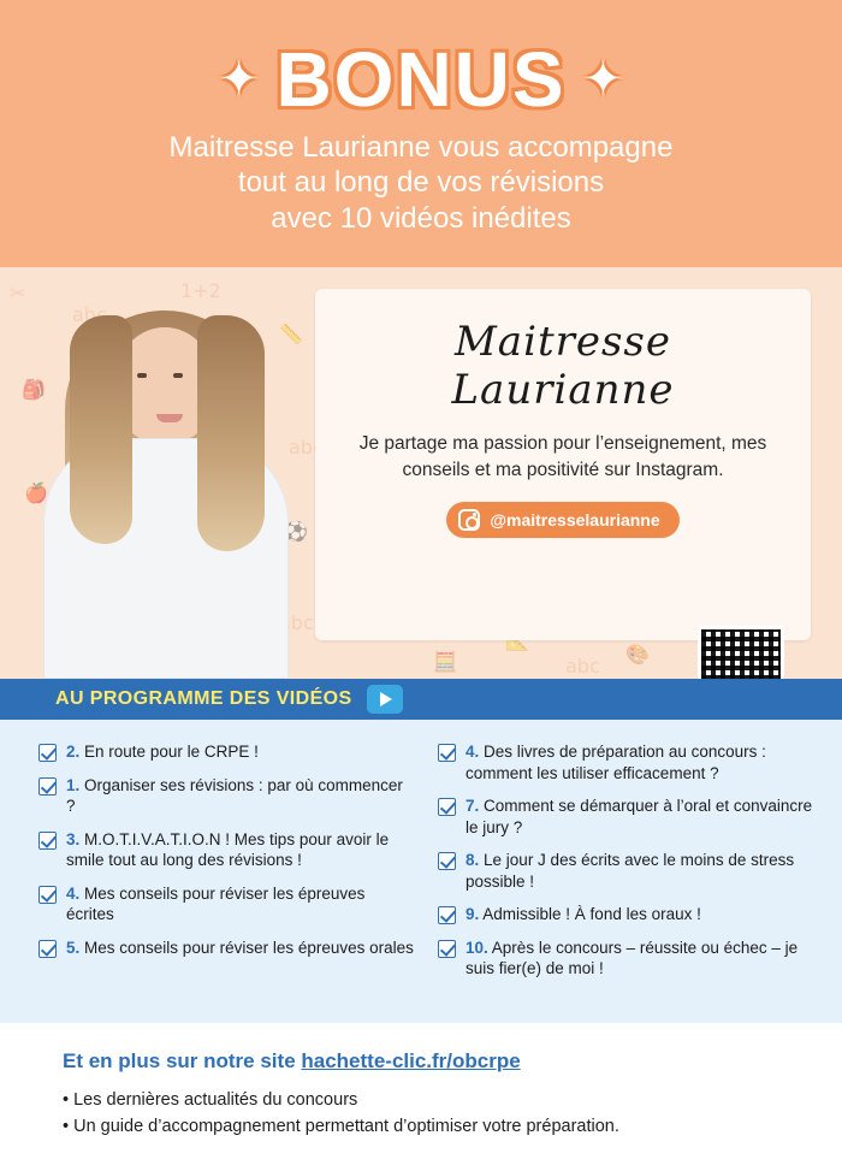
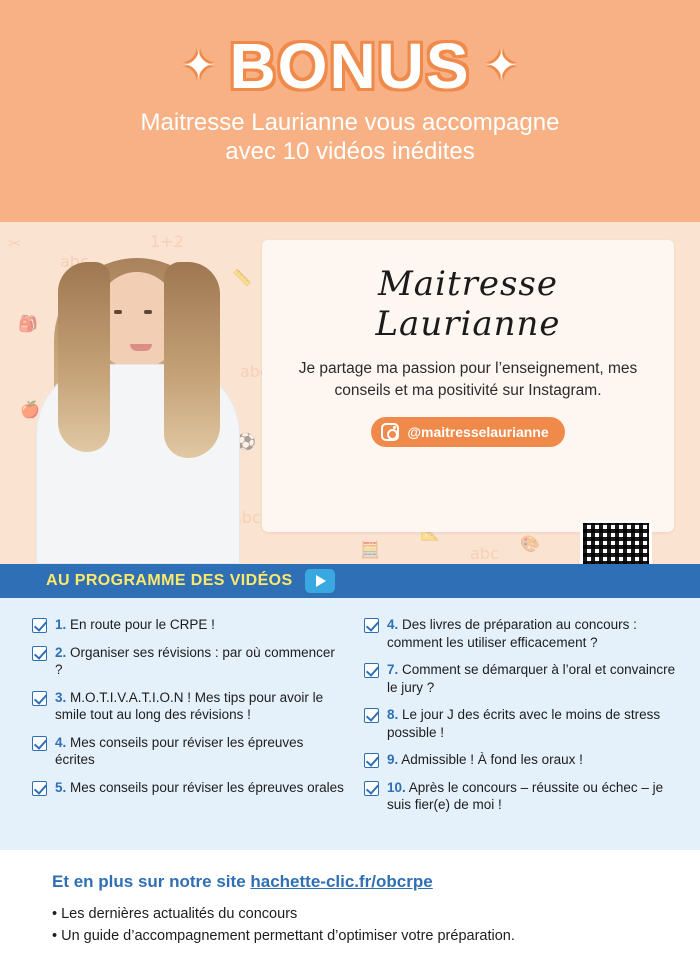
  ✦
  BONUS
  ✦
  Maitresse Laurianne vous accompagne
- tout au long de vos révisions
  avec 10 vidéos inédites
  ✂
  1+2
  📏
  🎒
  🍎
  ⚽
  🧮
  🎨
  abc
  Maitresse Laurianne
  Je partage ma passion pour l’enseignement, mes conseils et ma positivité sur Instagram.
  @maitresselaurianne
  AU PROGRAMME DES VIDÉOS
- 2. En route pour le CRPE !
+ 1. En route pour le CRPE !
- 1. Organiser ses révisions : par où commencer ?
+ 2. Organiser ses révisions : par où commencer ?
  3. M.O.T.I.V.A.T.I.O.N ! Mes tips pour avoir le smile tout au long des révisions !
  4. Mes conseils pour réviser les épreuves écrites
  5. Mes conseils pour réviser les épreuves orales
  4. Des livres de préparation au concours : comment les utiliser efficacement ?
  7. Comment se démarquer à l’oral et convaincre le jury ?
  8. Le jour J des écrits avec le moins de stress possible !
  9. Admissible ! À fond les oraux !
  10. Après le concours – réussite ou échec – je suis fier(e) de moi !
  Et en plus sur notre site hachette-clic.fr/obcrpe
  • Les dernières actualités du concours
  • Un guide d’accompagnement permettant d’optimiser votre préparation.
